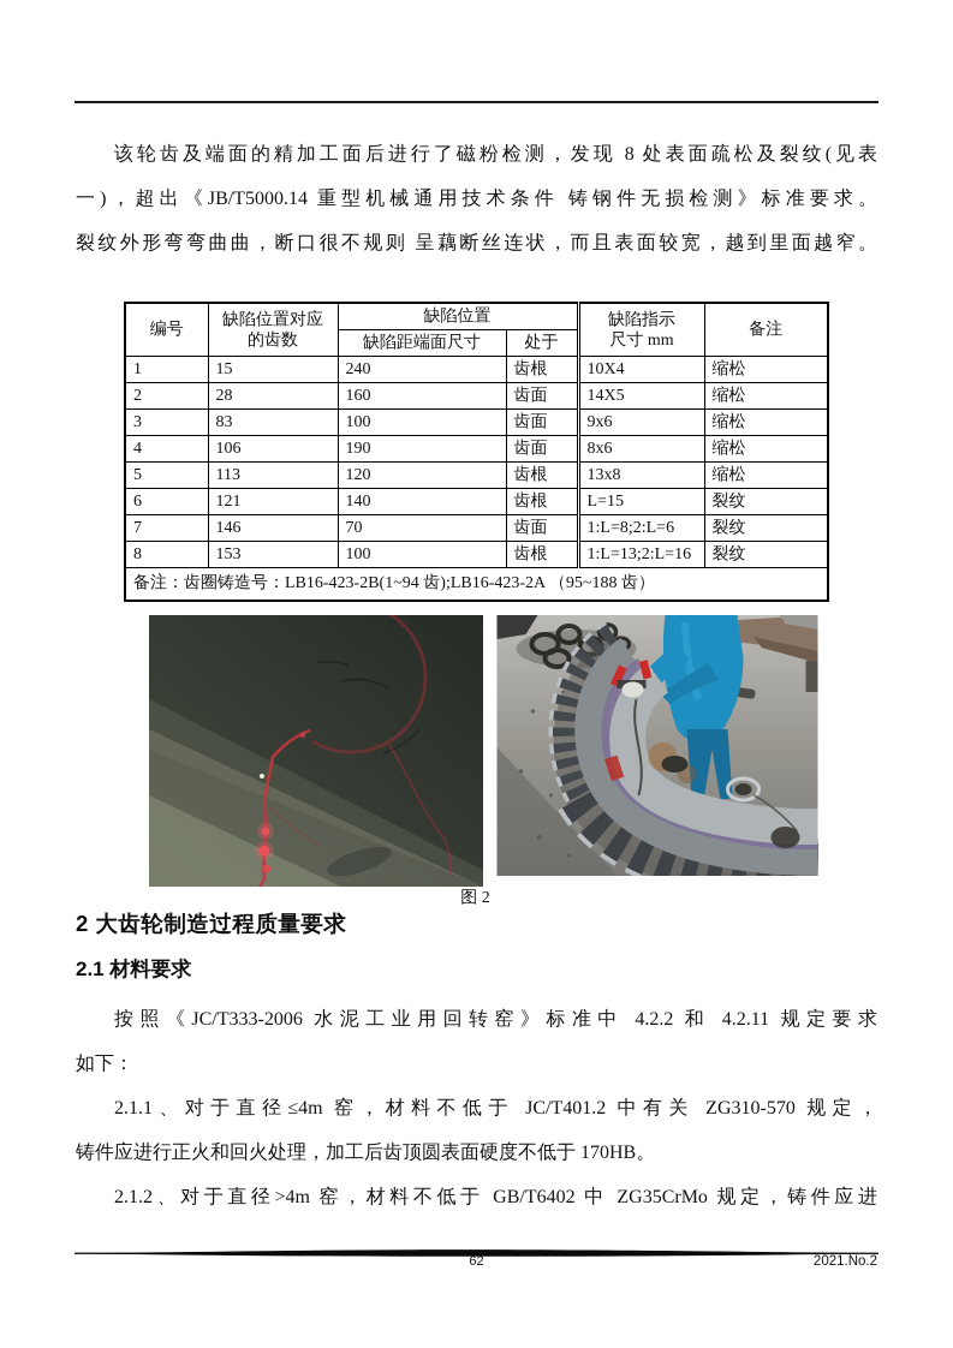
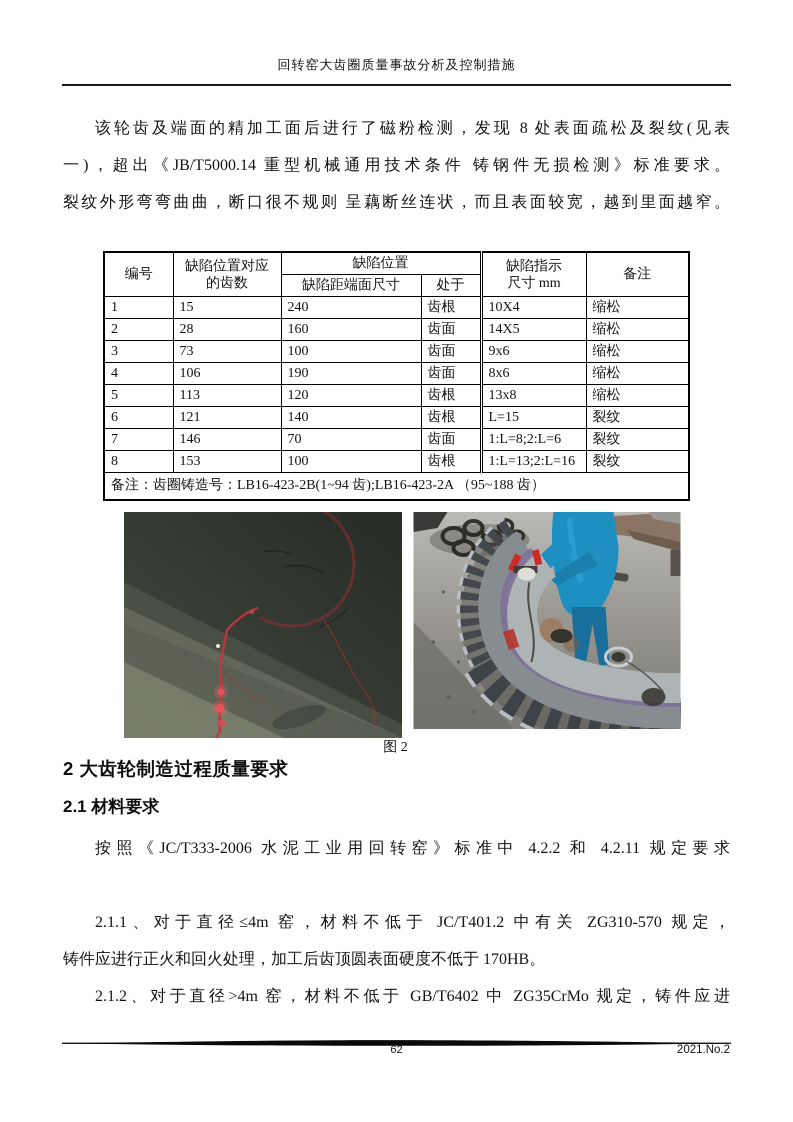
+ 回转窑大齿圈质量事故分析及控制措施
  该轮齿及端面的精加工面后进行了磁粉检测，发现 8 处表面疏松及裂纹(见表
  一)，超出《JB/T5000.14 重型机械通用技术条件 铸钢件无损检测》标准要求。
  裂纹外形弯弯曲曲，断口很不规则 呈藕断丝连状，而且表面较宽，越到里面越窄。
  编号	缺陷位置对应 的齿数	缺陷位置	缺陷指示 尺寸 mm	备注
  缺陷距端面尺寸	处于
  1	15	240	齿根	10X4	缩松
  2	28	160	齿面	14X5	缩松
- 3	83	100	齿面	9x6	缩松
+ 3	73	100	齿面	9x6	缩松
  4	106	190	齿面	8x6	缩松
  5	113	120	齿根	13x8	缩松
  6	121	140	齿根	L=15	裂纹
  7	146	70	齿面	1:L=8;2:L=6	裂纹
  8	153	100	齿根	1:L=13;2:L=16	裂纹
  备注：齿圈铸造号：LB16-423-2B(1~94 齿);LB16-423-2A （95~188 齿）
  图 2
  2 大齿轮制造过程质量要求
  2.1 材料要求
  按照《JC/T333-2006 水泥工业用回转窑》标准中 4.2.2 和 4.2.11 规定要求
- 如下：
  2.1.1、对于直径≤4m 窑，材料不低于 JC/T401.2 中有关 ZG310-570 规定，
  铸件应进行正火和回火处理，加工后齿顶圆表面硬度不低于 170HB。
  2.1.2、对于直径>4m 窑，材料不低于 GB/T6402 中 ZG35CrMo 规定，铸件应进
  62
  2021.No.2
